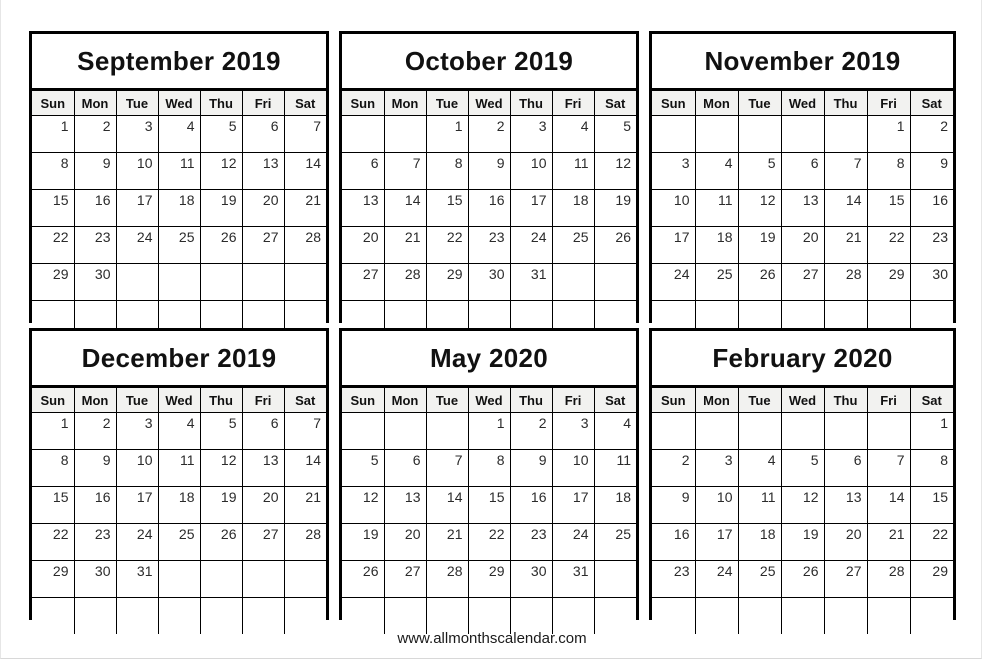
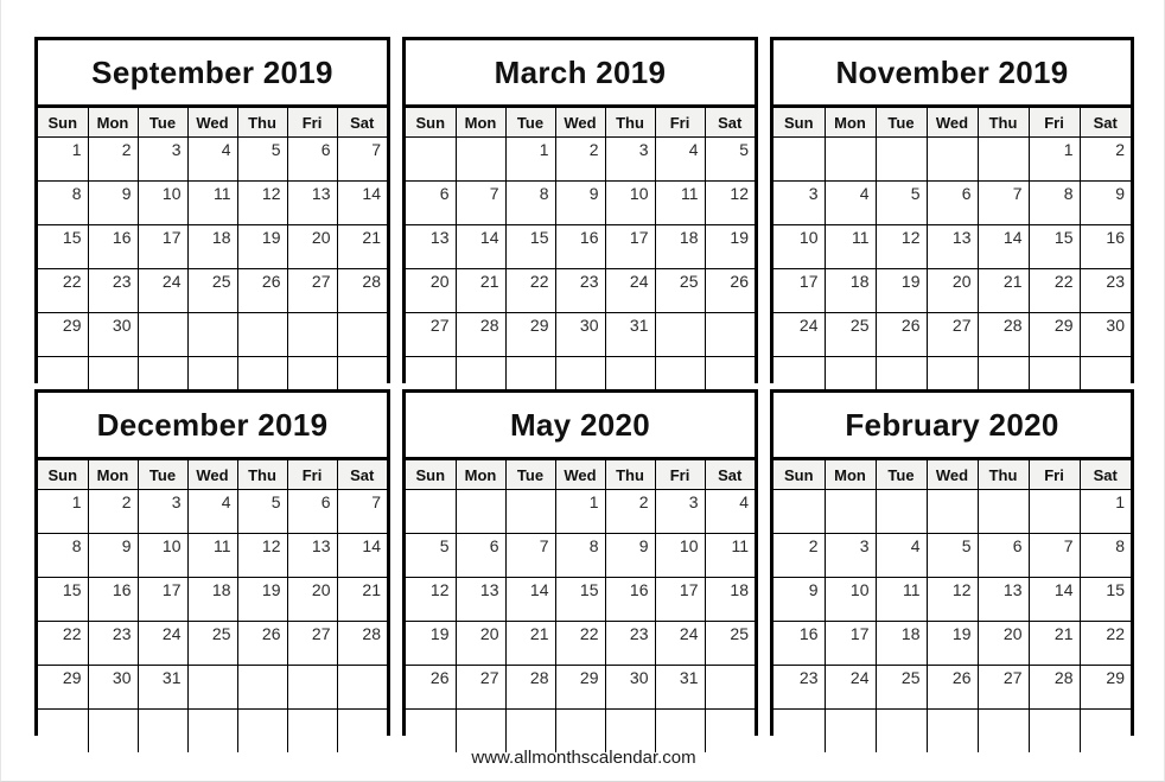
  September 2019
  Sun	Mon	Tue	Wed	Thu	Fri	Sat
  1	2	3	4	5	6	7
  8	9	10	11	12	13	14
  15	16	17	18	19	20	21
  22	23	24	25	26	27	28
  29	30
- October 2019
+ March 2019
  Sun	Mon	Tue	Wed	Thu	Fri	Sat
  		1	2	3	4	5
  6	7	8	9	10	11	12
  13	14	15	16	17	18	19
  20	21	22	23	24	25	26
  27	28	29	30	31
  November 2019
  Sun	Mon	Tue	Wed	Thu	Fri	Sat
  					1	2
  3	4	5	6	7	8	9
  10	11	12	13	14	15	16
  17	18	19	20	21	22	23
  24	25	26	27	28	29	30
  December 2019
  Sun	Mon	Tue	Wed	Thu	Fri	Sat
  1	2	3	4	5	6	7
  8	9	10	11	12	13	14
  15	16	17	18	19	20	21
  22	23	24	25	26	27	28
  29	30	31
  May 2020
  Sun	Mon	Tue	Wed	Thu	Fri	Sat
  			1	2	3	4
  5	6	7	8	9	10	11
  12	13	14	15	16	17	18
  19	20	21	22	23	24	25
  26	27	28	29	30	31
  February 2020
  Sun	Mon	Tue	Wed	Thu	Fri	Sat
  						1
  2	3	4	5	6	7	8
  9	10	11	12	13	14	15
  16	17	18	19	20	21	22
  23	24	25	26	27	28	29
  www.allmonthscalendar.com
